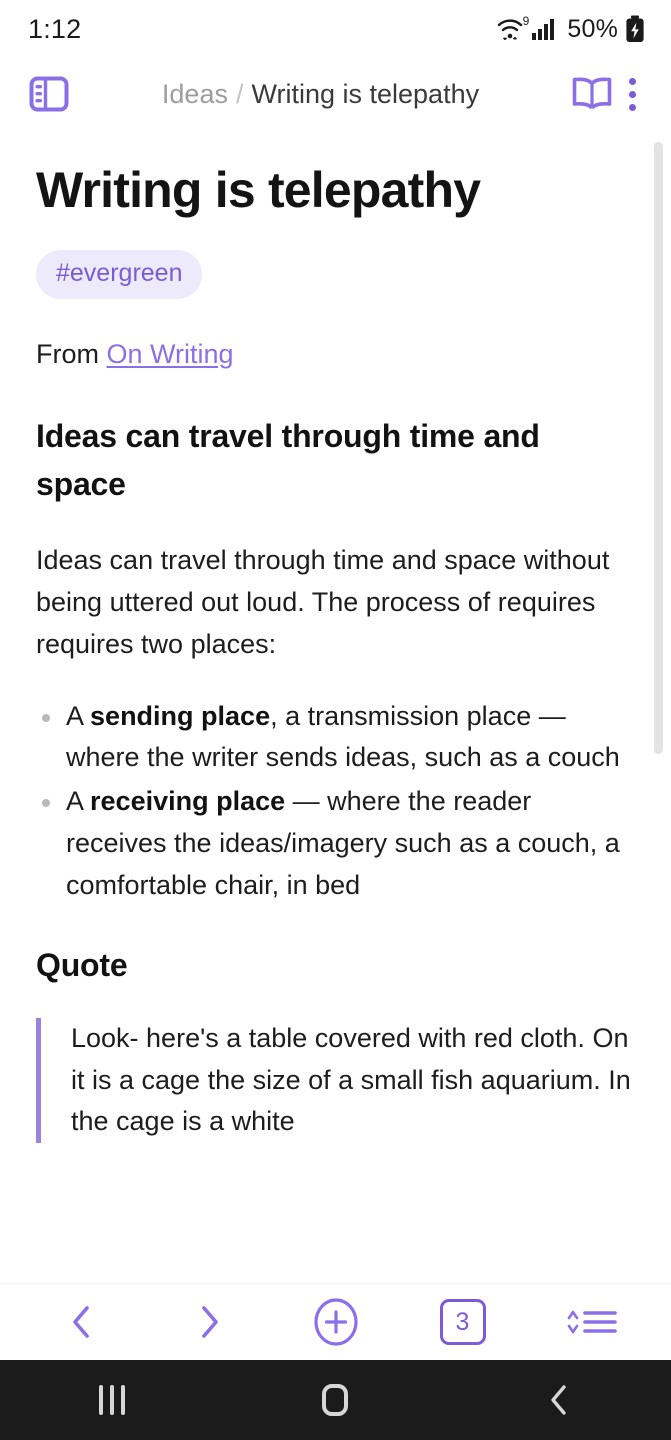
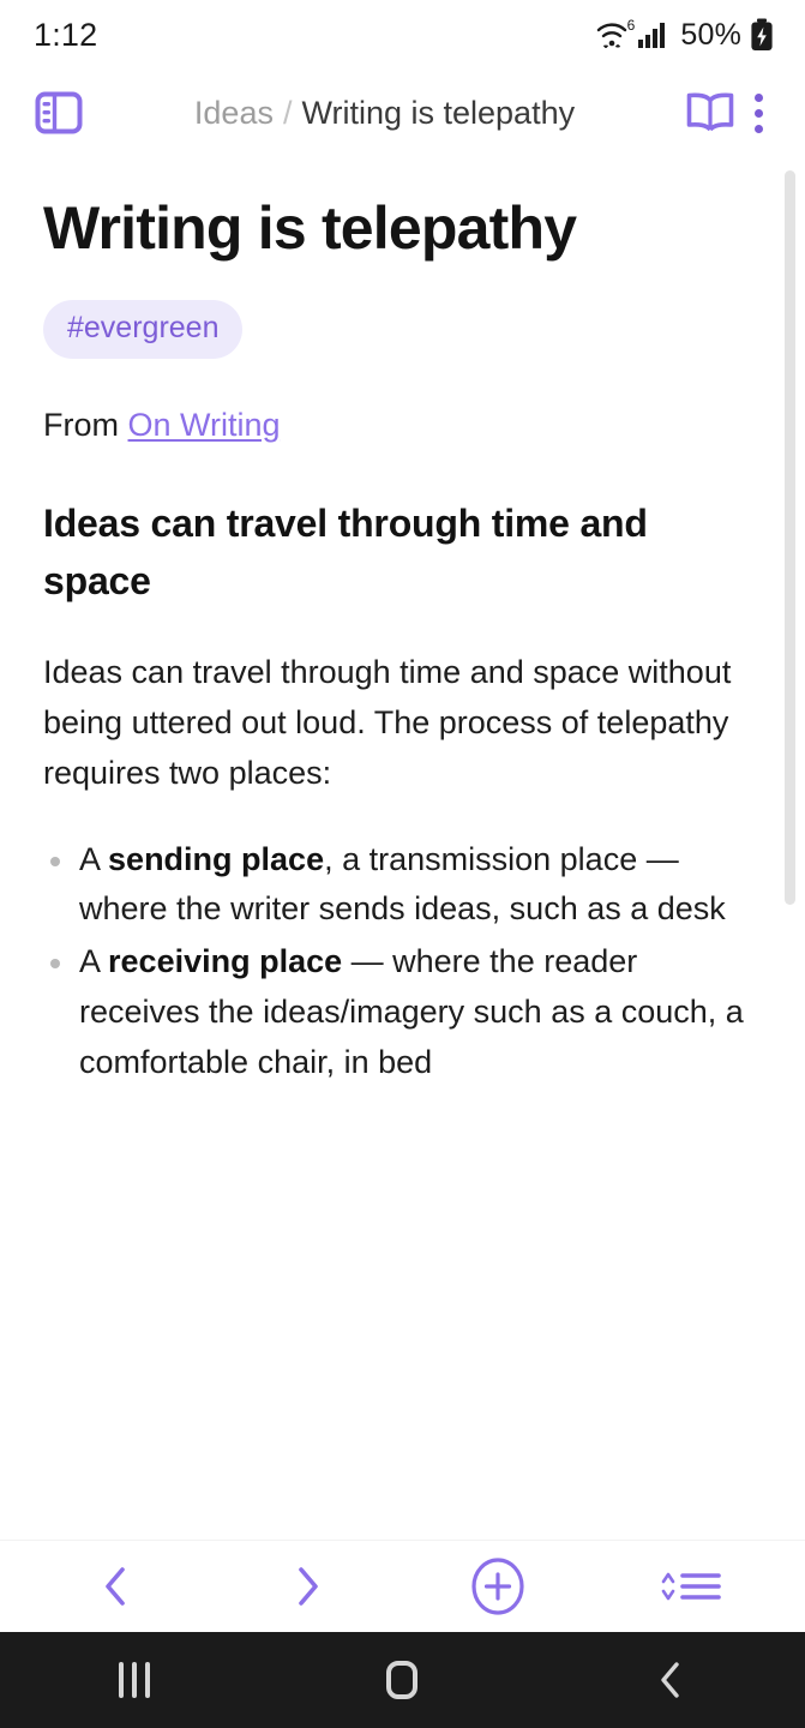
  1:12
- 9
+ 6
  50%
  Ideas
  /
  Writing is telepathy
  Writing is telepathy
  #evergreen
  From On Writing
  Ideas can travel through time and space
- Ideas can travel through time and space without being uttered out loud. The process of requires requires two places:
+ Ideas can travel through time and space without being uttered out loud. The process of telepathy requires two places:
- A sending place, a transmission place — where the writer sends ideas, such as a couch
+ A sending place, a transmission place — where the writer sends ideas, such as a desk
  A receiving place — where the reader receives the ideas/imagery such as a couch, a comfortable chair, in bed
- Quote
- Look- here's a table covered with red cloth. On it is a cage the size of a small fish aquarium. In the cage is a white
- 3
